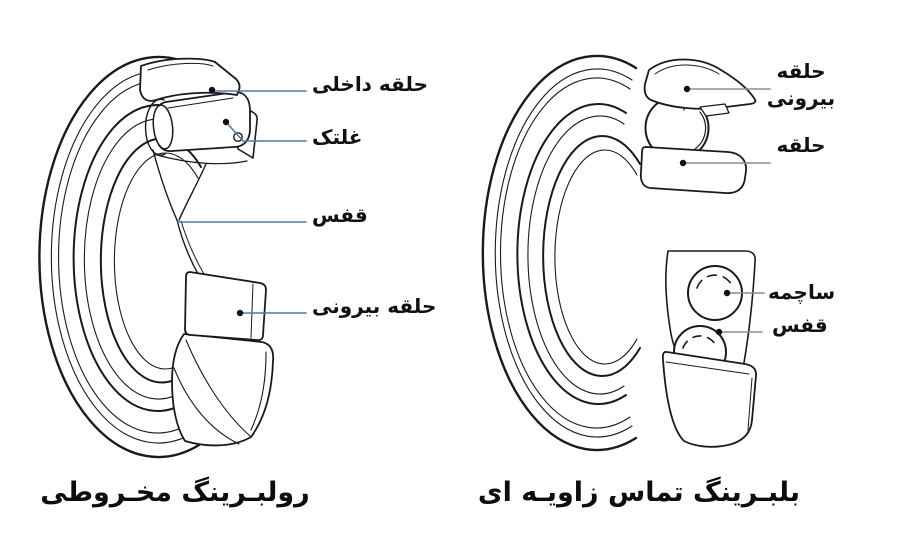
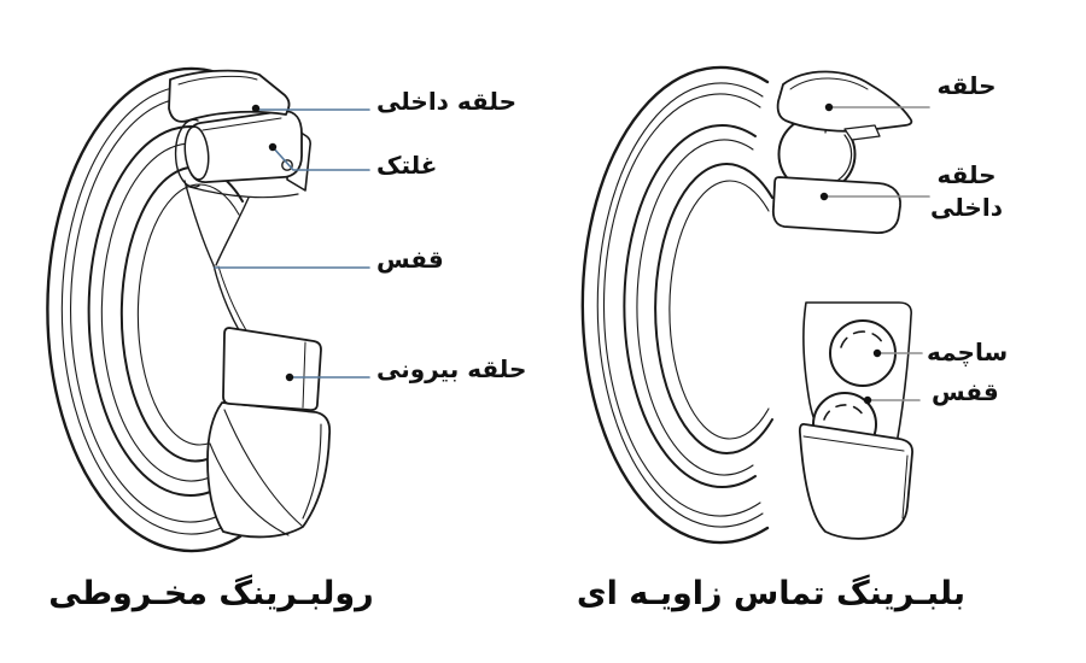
  حلقه داخلی
  غلتک
  قفس
  حلقه بیرونی
  رولبـرینگ مخـروطی
  حلقه
- بیرونی
  حلقه
+ داخلی
  ساچمه
  قفس
  بلبـرینگ تماس زاویـه ای
